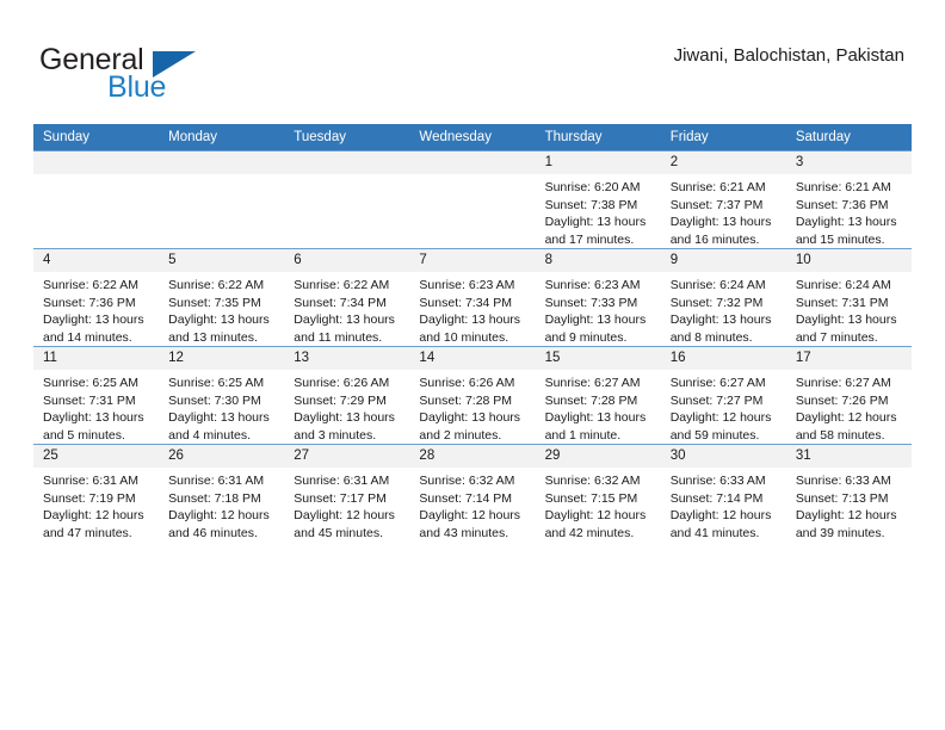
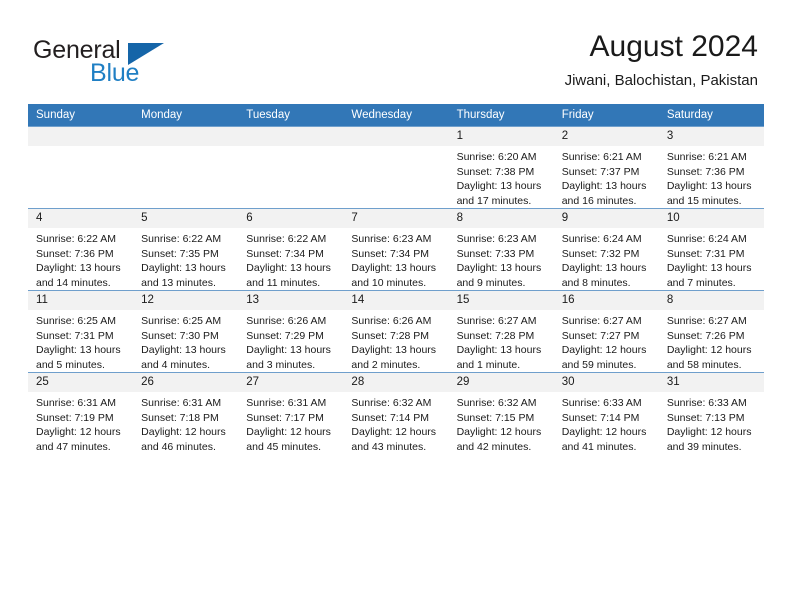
  General
  Blue
+ August 2024
  Jiwani, Balochistan, Pakistan
  Sunday	Monday	Tuesday	Wednesday	Thursday	Friday	Saturday
  				1Sunrise: 6:20 AMSunset: 7:38 PMDaylight: 13 hoursand 17 minutes.	2Sunrise: 6:21 AMSunset: 7:37 PMDaylight: 13 hoursand 16 minutes.	3Sunrise: 6:21 AMSunset: 7:36 PMDaylight: 13 hoursand 15 minutes.
  4Sunrise: 6:22 AMSunset: 7:36 PMDaylight: 13 hoursand 14 minutes.	5Sunrise: 6:22 AMSunset: 7:35 PMDaylight: 13 hoursand 13 minutes.	6Sunrise: 6:22 AMSunset: 7:34 PMDaylight: 13 hoursand 11 minutes.	7Sunrise: 6:23 AMSunset: 7:34 PMDaylight: 13 hoursand 10 minutes.	8Sunrise: 6:23 AMSunset: 7:33 PMDaylight: 13 hoursand 9 minutes.	9Sunrise: 6:24 AMSunset: 7:32 PMDaylight: 13 hoursand 8 minutes.	10Sunrise: 6:24 AMSunset: 7:31 PMDaylight: 13 hoursand 7 minutes.
- 11Sunrise: 6:25 AMSunset: 7:31 PMDaylight: 13 hoursand 5 minutes.	12Sunrise: 6:25 AMSunset: 7:30 PMDaylight: 13 hoursand 4 minutes.	13Sunrise: 6:26 AMSunset: 7:29 PMDaylight: 13 hoursand 3 minutes.	14Sunrise: 6:26 AMSunset: 7:28 PMDaylight: 13 hoursand 2 minutes.	15Sunrise: 6:27 AMSunset: 7:28 PMDaylight: 13 hoursand 1 minute.	16Sunrise: 6:27 AMSunset: 7:27 PMDaylight: 12 hoursand 59 minutes.	17Sunrise: 6:27 AMSunset: 7:26 PMDaylight: 12 hoursand 58 minutes.
+ 11Sunrise: 6:25 AMSunset: 7:31 PMDaylight: 13 hoursand 5 minutes.	12Sunrise: 6:25 AMSunset: 7:30 PMDaylight: 13 hoursand 4 minutes.	13Sunrise: 6:26 AMSunset: 7:29 PMDaylight: 13 hoursand 3 minutes.	14Sunrise: 6:26 AMSunset: 7:28 PMDaylight: 13 hoursand 2 minutes.	15Sunrise: 6:27 AMSunset: 7:28 PMDaylight: 13 hoursand 1 minute.	16Sunrise: 6:27 AMSunset: 7:27 PMDaylight: 12 hoursand 59 minutes.	8Sunrise: 6:27 AMSunset: 7:26 PMDaylight: 12 hoursand 58 minutes.
  25Sunrise: 6:31 AMSunset: 7:19 PMDaylight: 12 hoursand 47 minutes.	26Sunrise: 6:31 AMSunset: 7:18 PMDaylight: 12 hoursand 46 minutes.	27Sunrise: 6:31 AMSunset: 7:17 PMDaylight: 12 hoursand 45 minutes.	28Sunrise: 6:32 AMSunset: 7:14 PMDaylight: 12 hoursand 43 minutes.	29Sunrise: 6:32 AMSunset: 7:15 PMDaylight: 12 hoursand 42 minutes.	30Sunrise: 6:33 AMSunset: 7:14 PMDaylight: 12 hoursand 41 minutes.	31Sunrise: 6:33 AMSunset: 7:13 PMDaylight: 12 hoursand 39 minutes.
